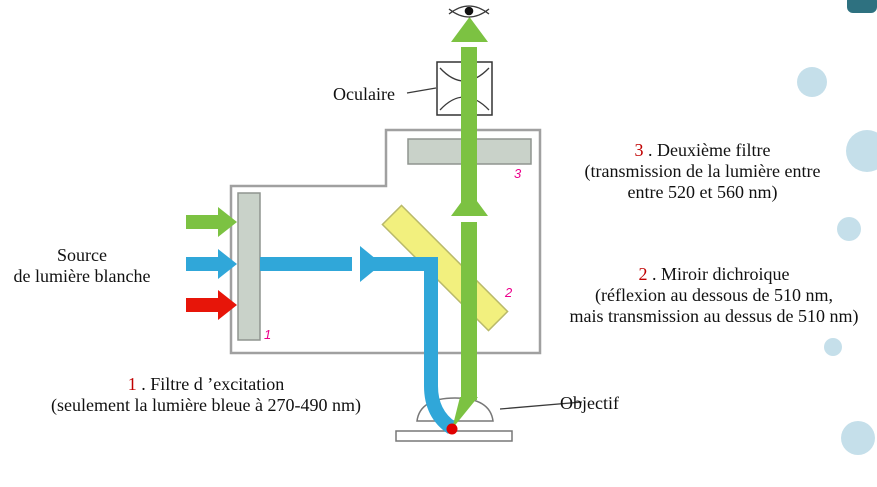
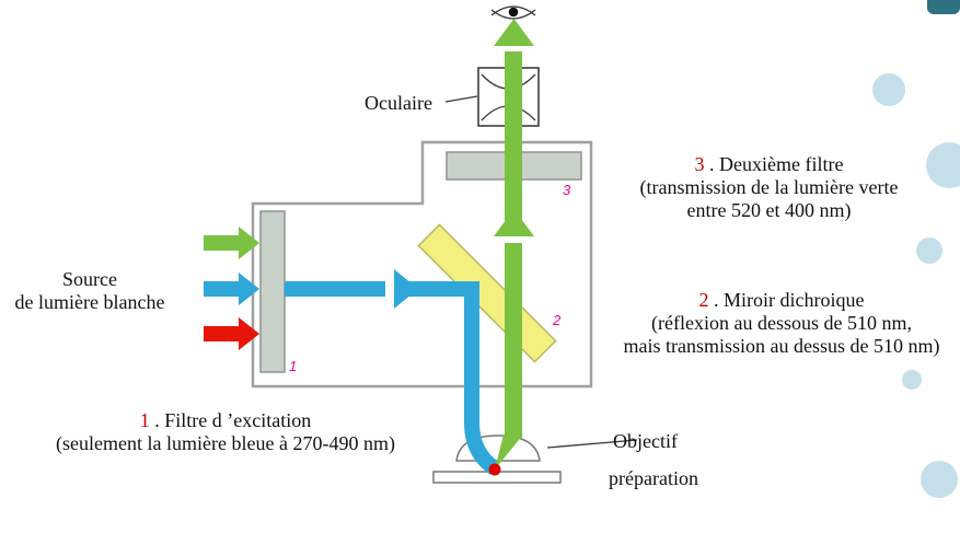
  Oculaire
  Source
  de lumière blanche
  3 . Deuxième filtre
- (transmission de la lumière entre
+ (transmission de la lumière verte
- entre 520 et 560 nm)
+ entre 520 et 400 nm)
  2 . Miroir dichroique
  (réflexion au dessous de 510 nm,
  mais transmission au dessus de 510 nm)
  1 . Filtre d ’excitation
  (seulement la lumière bleue à 270-490 nm)
  Objectif
+ préparation
  1
  2
  3
